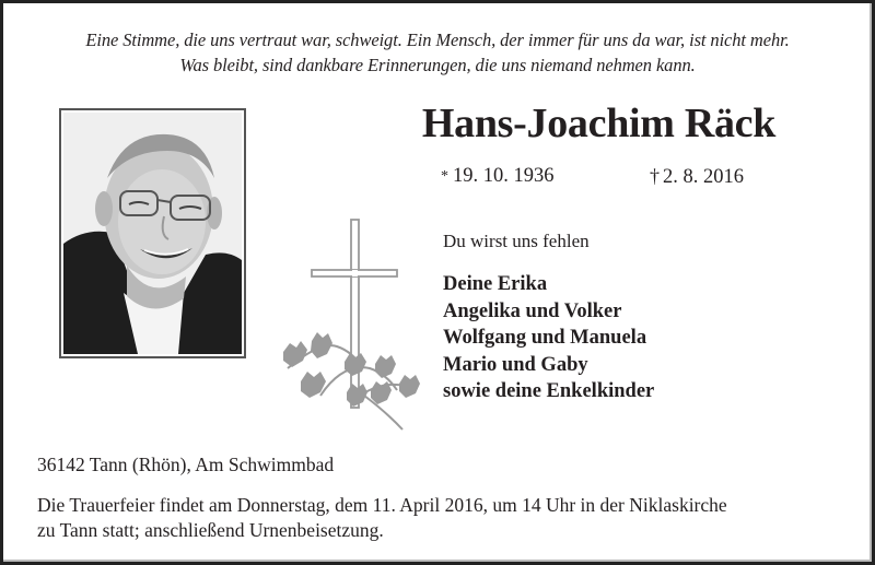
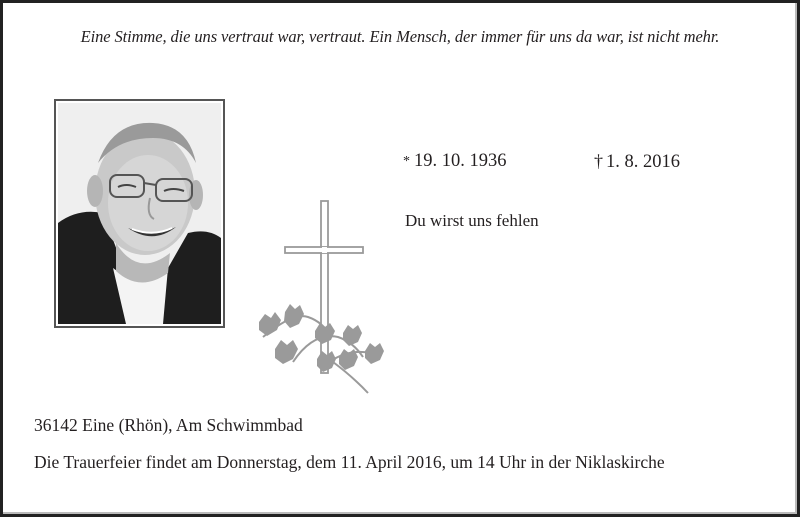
- Eine Stimme, die uns vertraut war, schweigt. Ein Mensch, der immer für uns da war, ist nicht mehr.
+ Eine Stimme, die uns vertraut war, vertraut. Ein Mensch, der immer für uns da war, ist nicht mehr.
- Was bleibt, sind dankbare Erinnerungen, die uns niemand nehmen kann.
- Hans-Joachim Räck
  * 19. 10. 1936
- † 2. 8. 2016
+ † 1. 8. 2016
  Du wirst uns fehlen
- Deine Erika
- Angelika und Volker
- Wolfgang und Manuela
- Mario und Gaby
- sowie deine Enkelkinder
- 36142 Tann (Rhön), Am Schwimmbad
+ 36142 Eine (Rhön), Am Schwimmbad
  Die Trauerfeier findet am Donnerstag, dem 11. April 2016, um 14 Uhr in der Niklaskirche
- zu Tann statt; anschließend Urnenbeisetzung.
